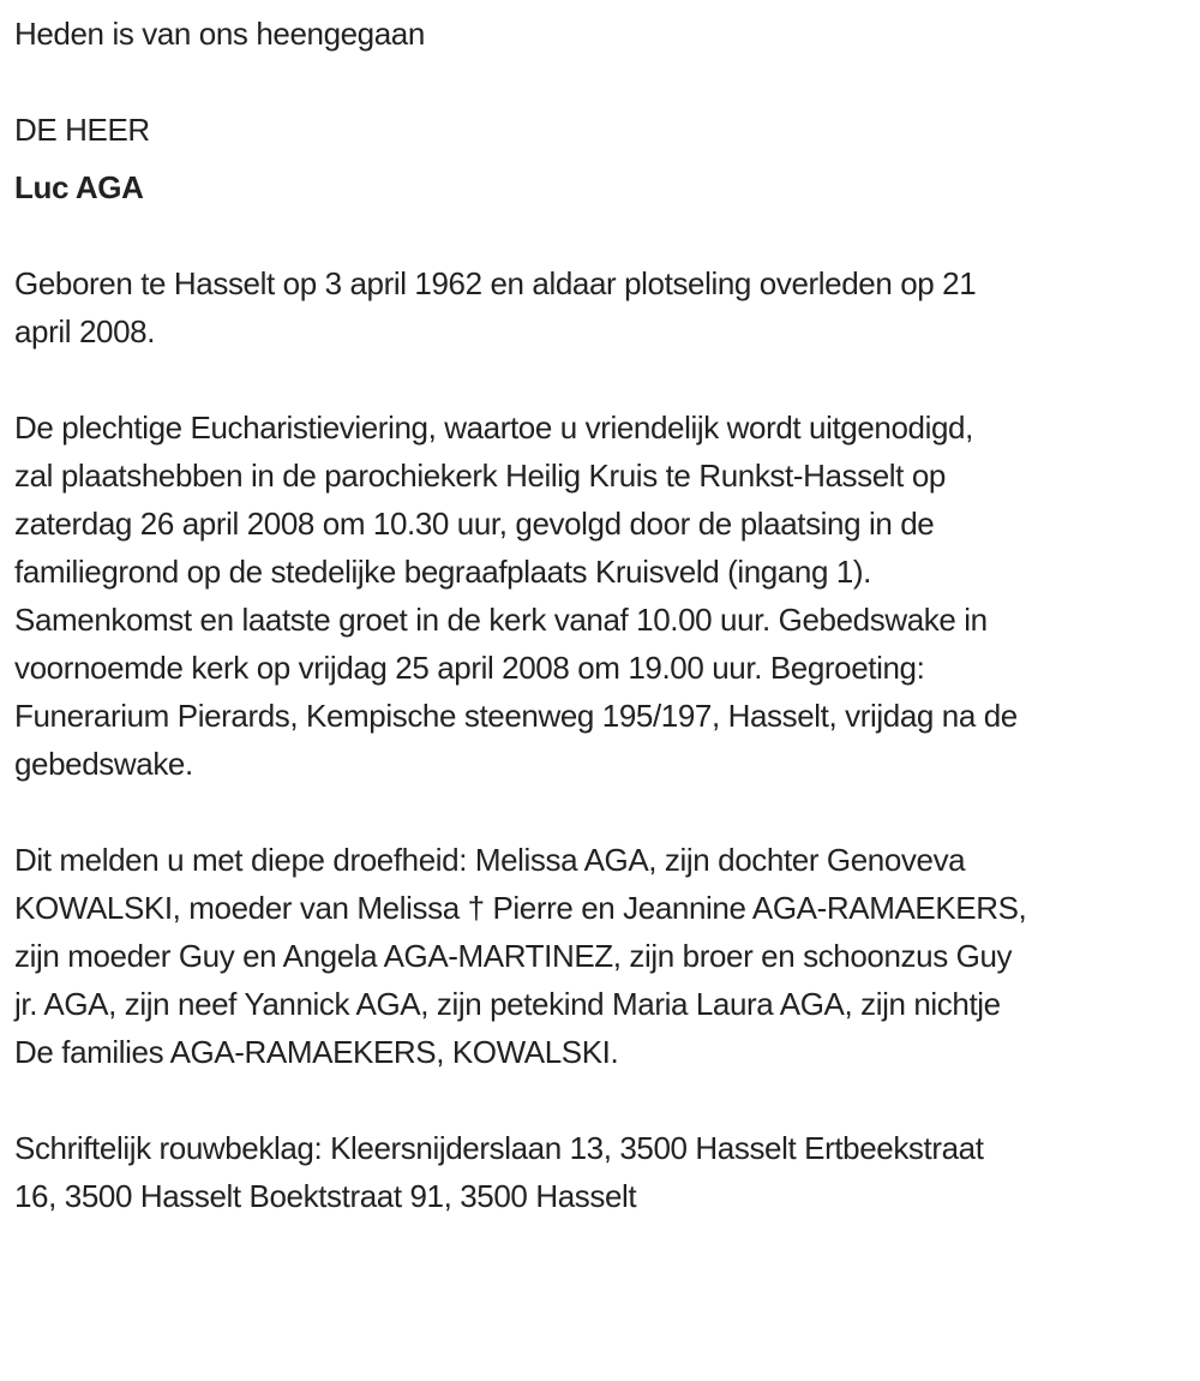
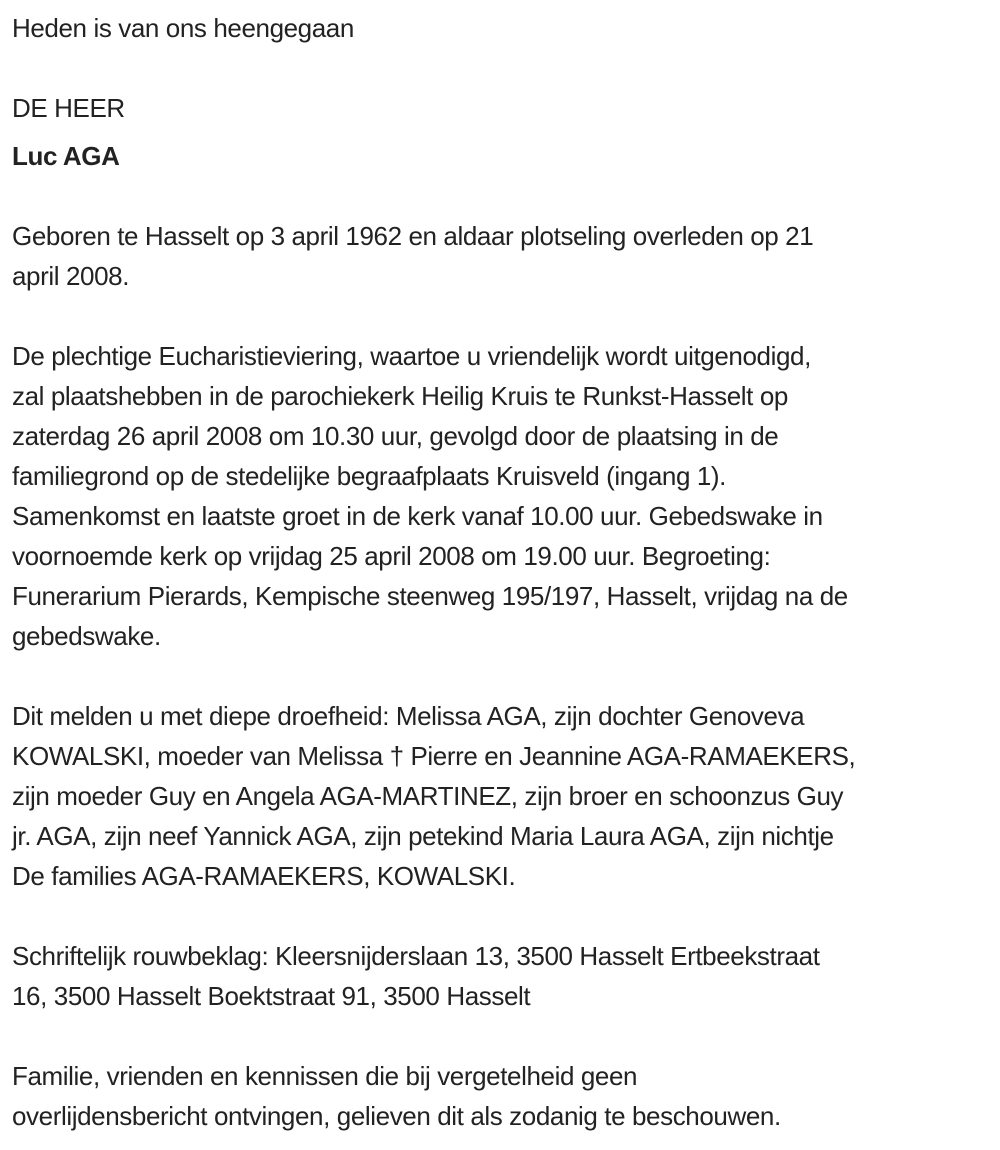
  Heden is van ons heengegaan
  DE HEER
  Luc AGA
  Geboren te Hasselt op 3 april 1962 en aldaar plotseling overleden op 21
  april 2008.
  De plechtige Eucharistieviering, waartoe u vriendelijk wordt uitgenodigd,
  zal plaatshebben in de parochiekerk Heilig Kruis te Runkst-Hasselt op
  zaterdag 26 april 2008 om 10.30 uur, gevolgd door de plaatsing in de
  familiegrond op de stedelijke begraafplaats Kruisveld (ingang 1).
  Samenkomst en laatste groet in de kerk vanaf 10.00 uur. Gebedswake in
  voornoemde kerk op vrijdag 25 april 2008 om 19.00 uur. Begroeting:
  Funerarium Pierards, Kempische steenweg 195/197, Hasselt, vrijdag na de
  gebedswake.
  Dit melden u met diepe droefheid: Melissa AGA, zijn dochter Genoveva
  KOWALSKI, moeder van Melissa † Pierre en Jeannine AGA-RAMAEKERS,
  zijn moeder Guy en Angela AGA-MARTINEZ, zijn broer en schoonzus Guy
  jr. AGA, zijn neef Yannick AGA, zijn petekind Maria Laura AGA, zijn nichtje
  De families AGA-RAMAEKERS, KOWALSKI.
  Schriftelijk rouwbeklag: Kleersnijderslaan 13, 3500 Hasselt Ertbeekstraat
  16, 3500 Hasselt Boektstraat 91, 3500 Hasselt
+ Familie, vrienden en kennissen die bij vergetelheid geen
+ overlijdensbericht ontvingen, gelieven dit als zodanig te beschouwen.
